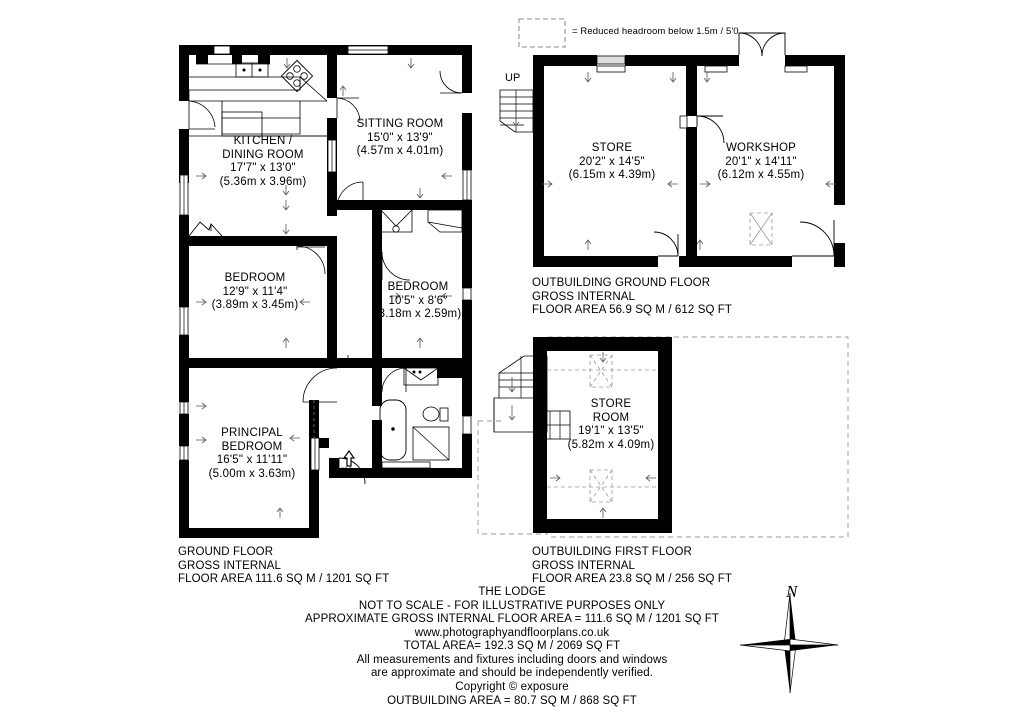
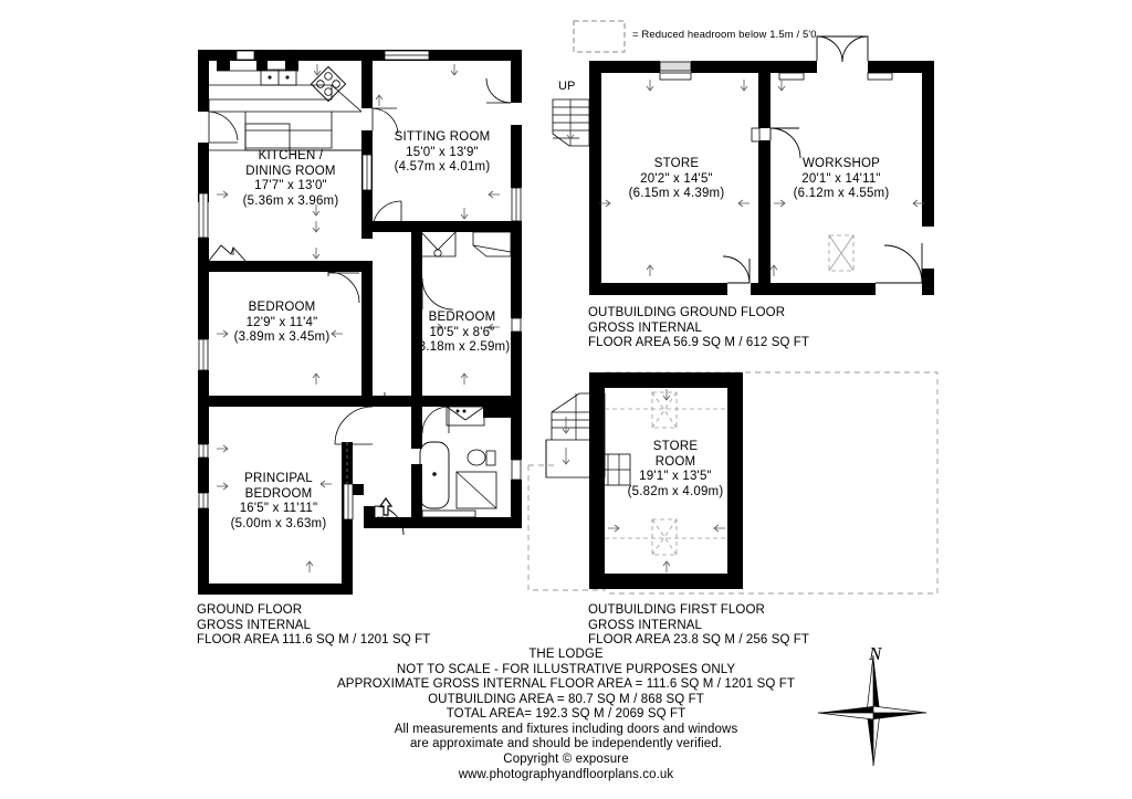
  = Reduced headroom below 1.5m / 5'0
  UP
  IN
  KITCHEN /
  DINING ROOM
  17'7" x 13'0"
  (5.36m x 3.96m)
  SITTING ROOM
  15'0" x 13'9"
  (4.57m x 4.01m)
  BEDROOM
  12'9" x 11'4"
  (3.89m x 3.45m)
  BEDROOM
  10'5" x 8'6"
  (3.18m x 2.59m)
  PRINCIPAL
  BEDROOM
  16'5" x 11'11"
  (5.00m x 3.63m)
  STORE
  20'2" x 14'5"
  (6.15m x 4.39m)
  WORKSHOP
  20'1" x 14'11"
  (6.12m x 4.55m)
  STORE
  ROOM
  19'1" x 13'5"
  (5.82m x 4.09m)
  GROUND FLOOR
  GROSS INTERNAL
  FLOOR AREA 111.6 SQ M / 1201 SQ FT
  OUTBUILDING GROUND FLOOR
  GROSS INTERNAL
  FLOOR AREA 56.9 SQ M / 612 SQ FT
  OUTBUILDING FIRST FLOOR
  GROSS INTERNAL
  FLOOR AREA 23.8 SQ M / 256 SQ FT
  THE LODGE
  NOT TO SCALE - FOR ILLUSTRATIVE PURPOSES ONLY
  APPROXIMATE GROSS INTERNAL FLOOR AREA = 111.6 SQ M / 1201 SQ FT
- www.photographyandfloorplans.co.uk
+ OUTBUILDING AREA = 80.7 SQ M / 868 SQ FT
  TOTAL AREA= 192.3 SQ M / 2069 SQ FT
  All measurements and fixtures including doors and windows
  are approximate and should be independently verified.
  Copyright © exposure
- OUTBUILDING AREA = 80.7 SQ M / 868 SQ FT
+ www.photographyandfloorplans.co.uk
  N
